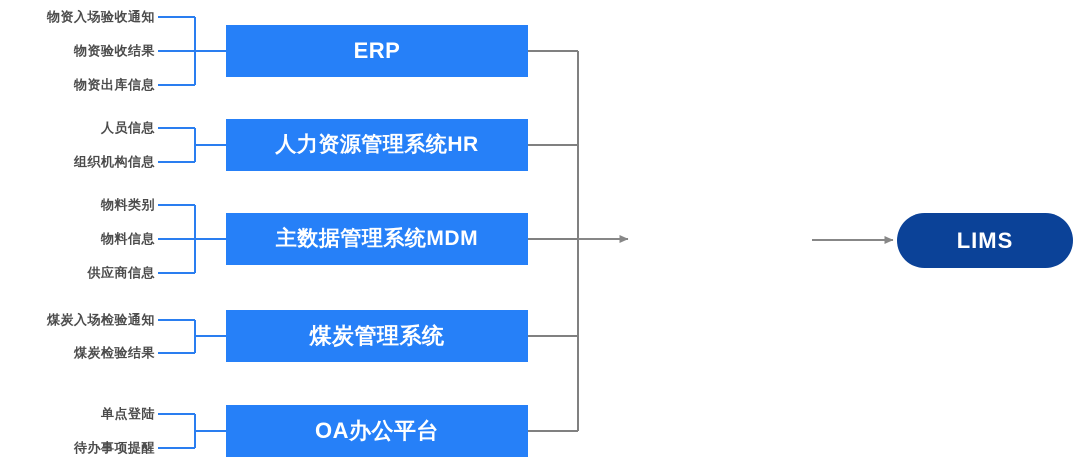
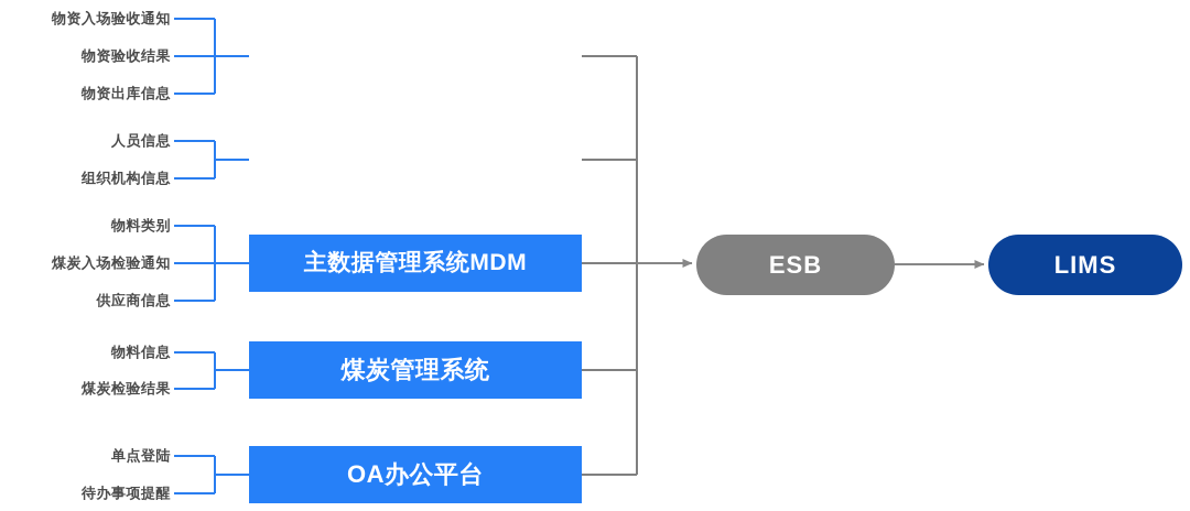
  物资入场验收通知
  物资验收结果
  物资出库信息
  人员信息
  组织机构信息
  物料类别
- 物料信息
+ 煤炭入场检验通知
  供应商信息
- 煤炭入场检验通知
+ 物料信息
  煤炭检验结果
  单点登陆
  待办事项提醒
- ERP
- 人力资源管理系统HR
  主数据管理系统MDM
  煤炭管理系统
  OA办公平台
+ ESB
  LIMS
